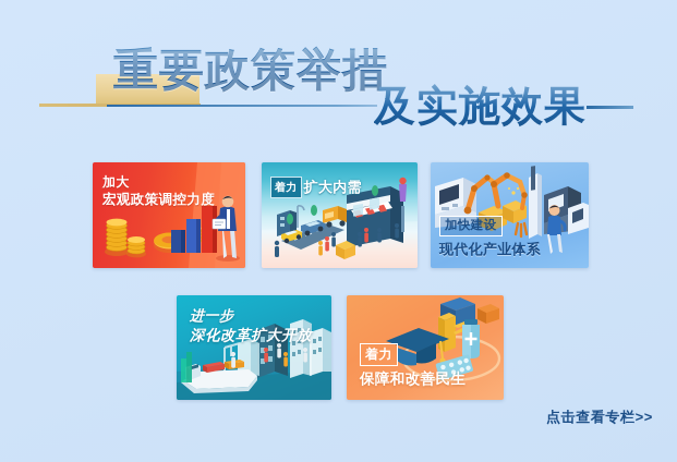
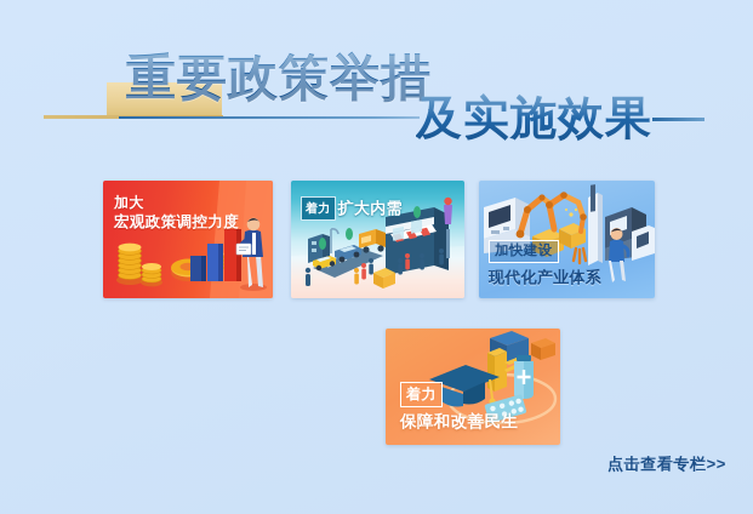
  重要政策举措
  及实施效果
  加大
  宏观政策调控力度
  着力
  扩大内需
  加快建设
  现代化产业体系
- 进一步
- 深化改革扩大开放
  着力
  保障和改善民生
  点击查看专栏>>
